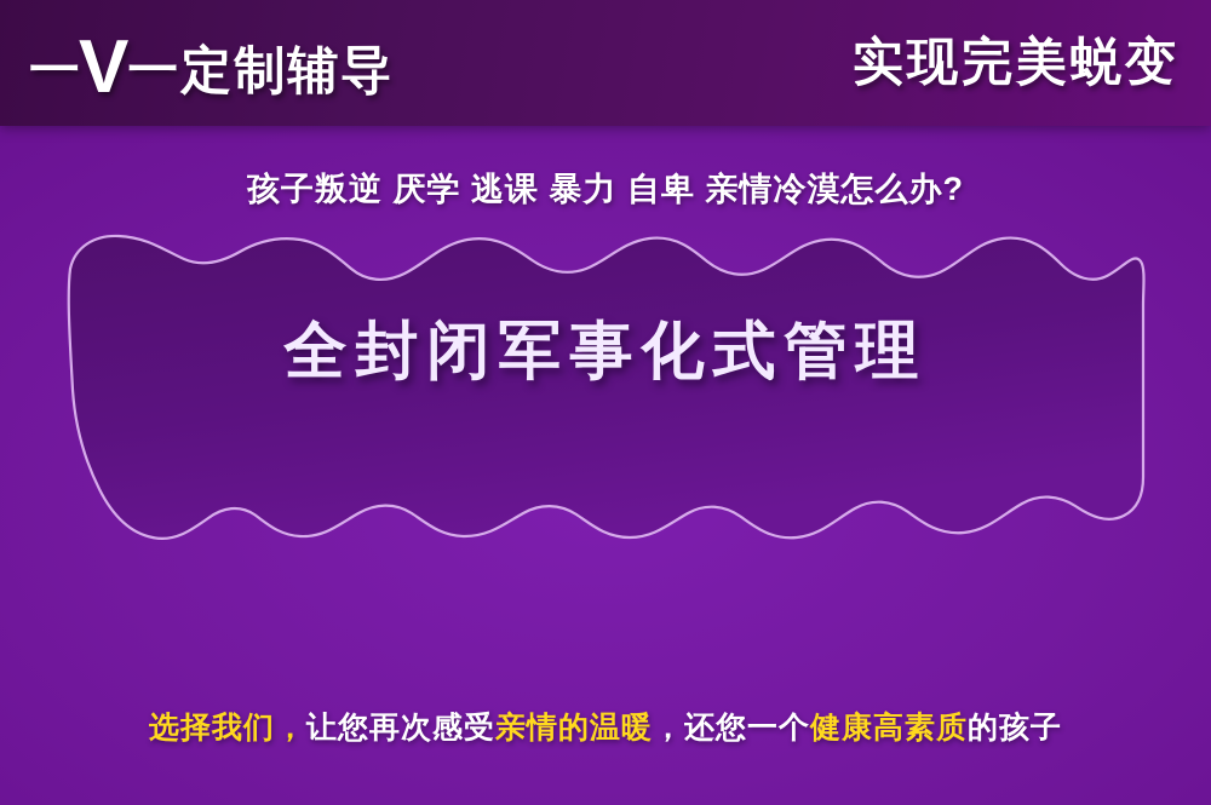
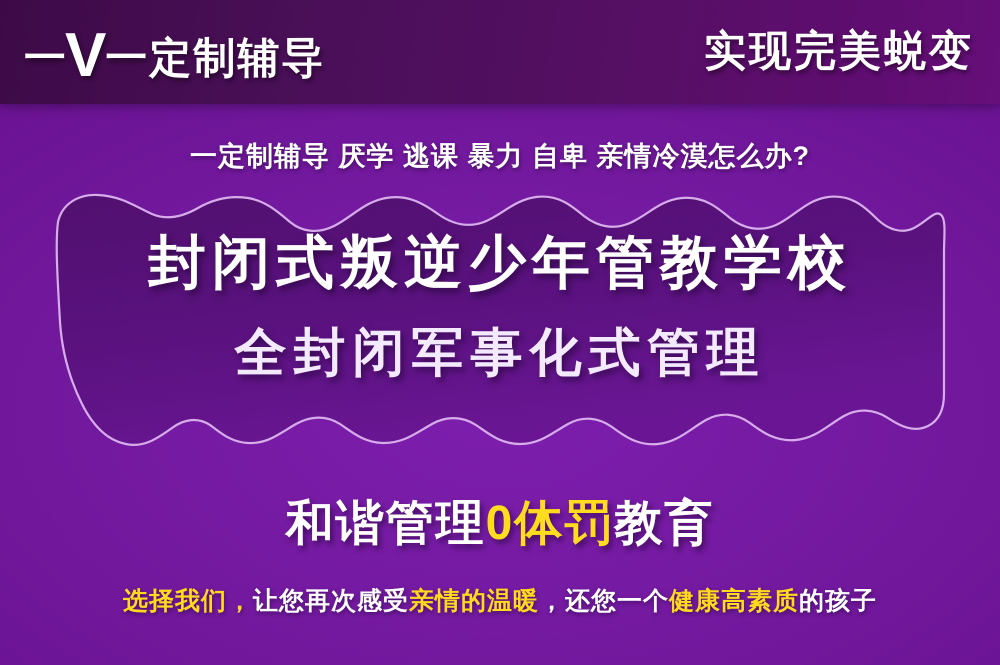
  一
  V
  一定制辅导
  实现完美蜕变
- 孩子叛逆 厌学 逃课 暴力 自卑 亲情冷漠怎么办?
+ 一定制辅导 厌学 逃课 暴力 自卑 亲情冷漠怎么办?
+ 封闭式叛逆少年管教学校
  全封闭军事化式管理
+ 和谐管理0体罚教育
  选择我们，让您再次感受亲情的温暖，还您一个健康高素质的孩子
